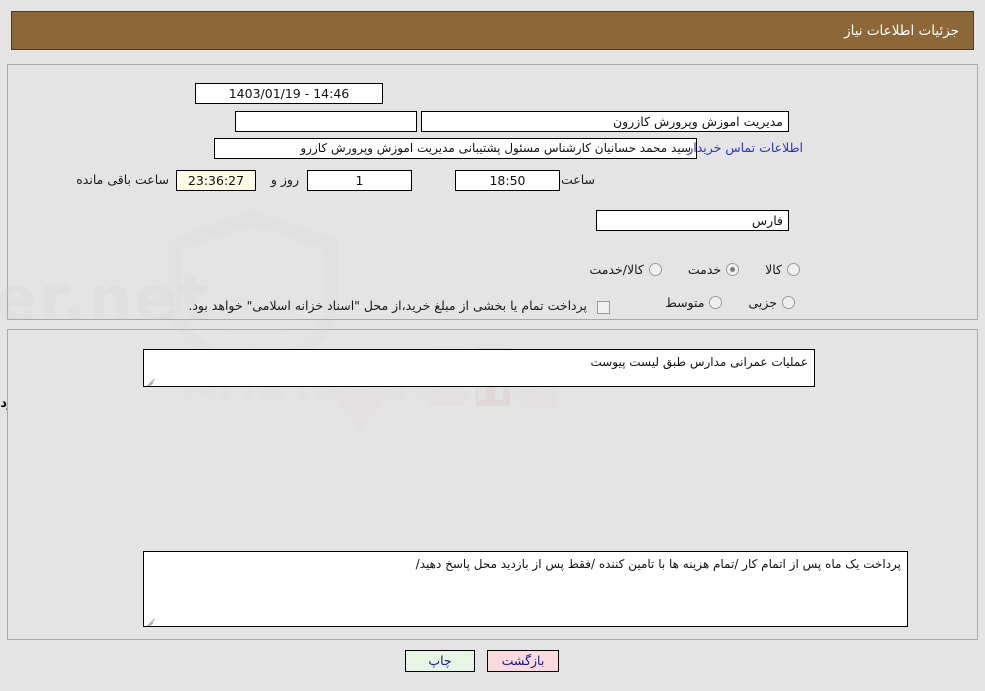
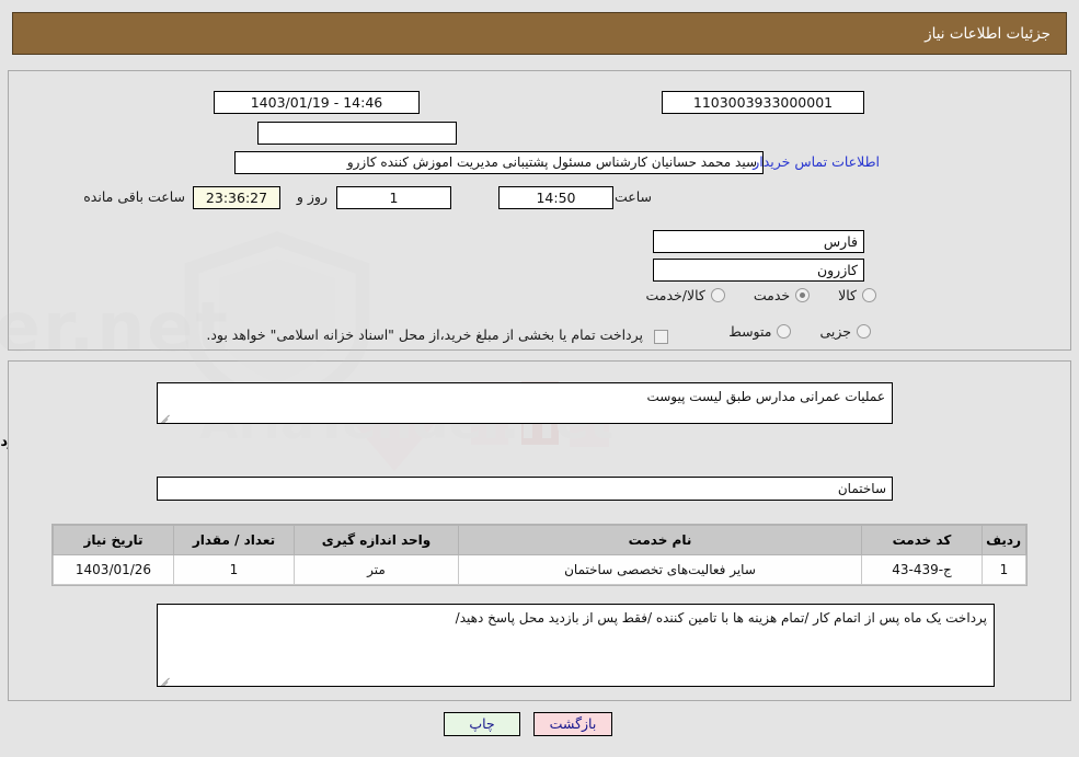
  جزئیات اطلاعات نیاز
+ 1103003933000001
  14:46 - 1403/01/19
- مدیریت اموزش وپرورش کازرون
- سید محمد حسانیان کارشناس مسئول پشتیبانی مدیریت اموزش وپرورش کازرو
+ سید محمد حسانیان کارشناس مسئول پشتیبانی مدیریت اموزش کننده کازرو
  اطلاعات تماس خریدار
  ساعت
- 18:50
+ 14:50
  1
  روز و
  23:36:27
  ساعت باقی مانده
  فارس
+ کازرون
  کالا
  خدمت
  کالا/خدمت
  جزیی
  متوسط
  پرداخت تمام یا بخشی از مبلغ خرید،از محل "اسناد خزانه اسلامی" خواهد بود.
  عملیات عمرانی مدارس طبق لیست پیوست
+ ساختمان
+ ردیف	کد خدمت	نام خدمت	واحد اندازه گیری	تعداد / مقدار	تاریخ نیاز
+ 1	ج-439-43	سایر فعالیتهای تخصصی ساختمان	متر	1	1403/01/26
  پرداخت یک ماه پس از اتمام کار /تمام هزینه ها با تامین کننده /فقط پس از بازدید محل پاسخ دهید/
  بازگشت
  چاپ
